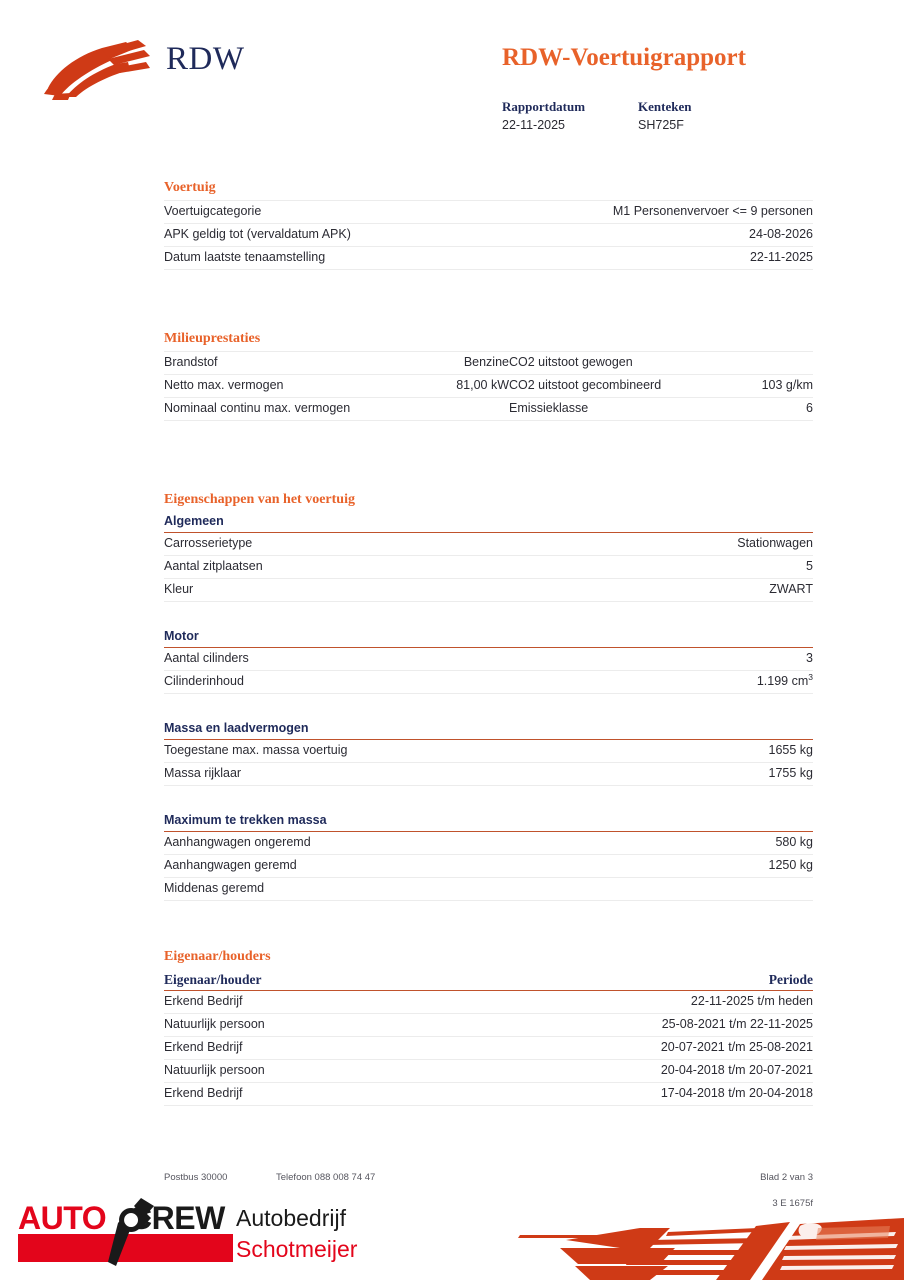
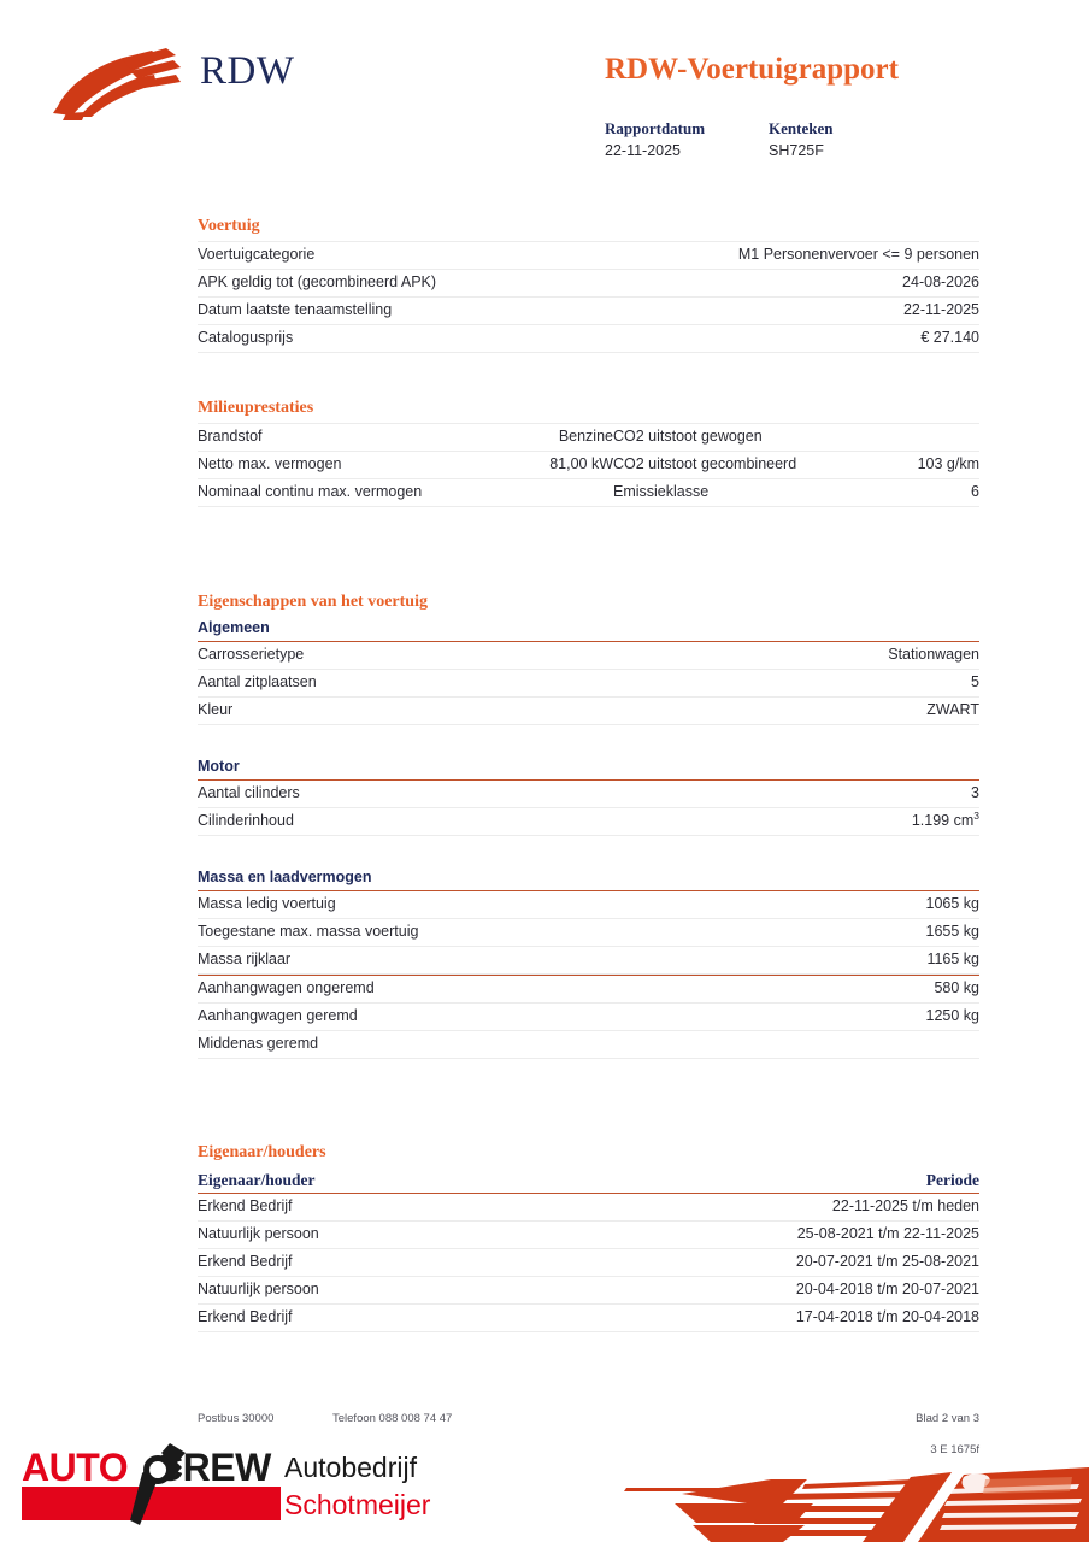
  RDW
  RDW-Voertuigrapport
  Rapportdatum
  22-11-2025
  Kenteken
  SH725F
  Voertuig
  Voertuigcategorie	M1 Personenvervoer <= 9 personen
- APK geldig tot (vervaldatum APK)	24-08-2026
+ APK geldig tot (gecombineerd APK)	24-08-2026
  Datum laatste tenaamstelling	22-11-2025
+ Catalogusprijs	€ 27.140
  Milieuprestaties
  Brandstof	Benzine	CO2 uitstoot gewogen
  Netto max. vermogen	81,00 kW	CO2 uitstoot gecombineerd	103 g/km
  Nominaal continu max. vermogen		Emissieklasse	6
  Eigenschappen van het voertuig
  Algemeen
  Carrosserietype	Stationwagen
  Aantal zitplaatsen	5
  Kleur	ZWART
  Motor
  Aantal cilinders	3
  Cilinderinhoud	1.199 cm3
  Massa en laadvermogen
+ Massa ledig voertuig	1065 kg
  Toegestane max. massa voertuig	1655 kg
- Massa rijklaar	1755 kg
+ Massa rijklaar	1165 kg
- Maximum te trekken massa
  Aanhangwagen ongeremd	580 kg
  Aanhangwagen geremd	1250 kg
  Middenas geremd
  Eigenaar/houders
  Eigenaar/houder	Periode
  Erkend Bedrijf	22-11-2025 t/m heden
  Natuurlijk persoon	25-08-2021 t/m 22-11-2025
  Erkend Bedrijf	20-07-2021 t/m 25-08-2021
  Natuurlijk persoon	20-04-2018 t/m 20-07-2021
  Erkend Bedrijf	17-04-2018 t/m 20-04-2018
  Postbus 30000
  Telefoon 088 008 74 47
  Blad 2 van 3
  3 E 1675f
  AUTO
  REW
  Autobedrijf
  Schotmeijer
